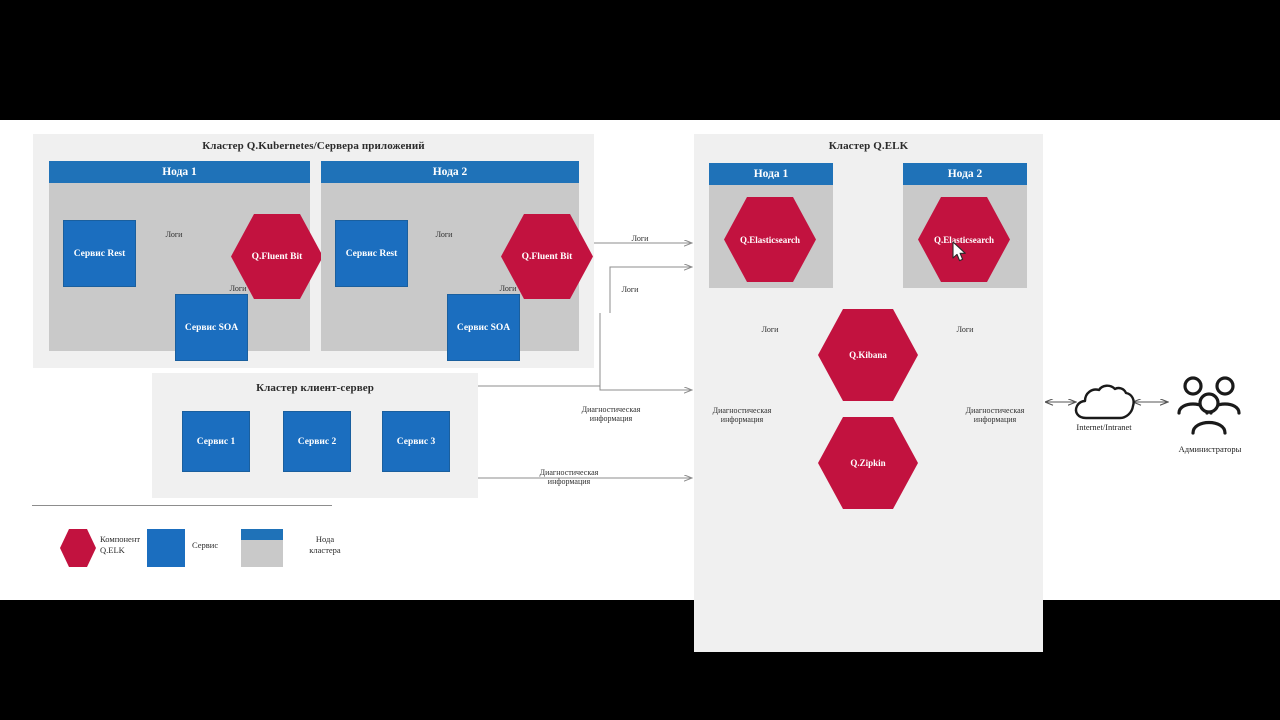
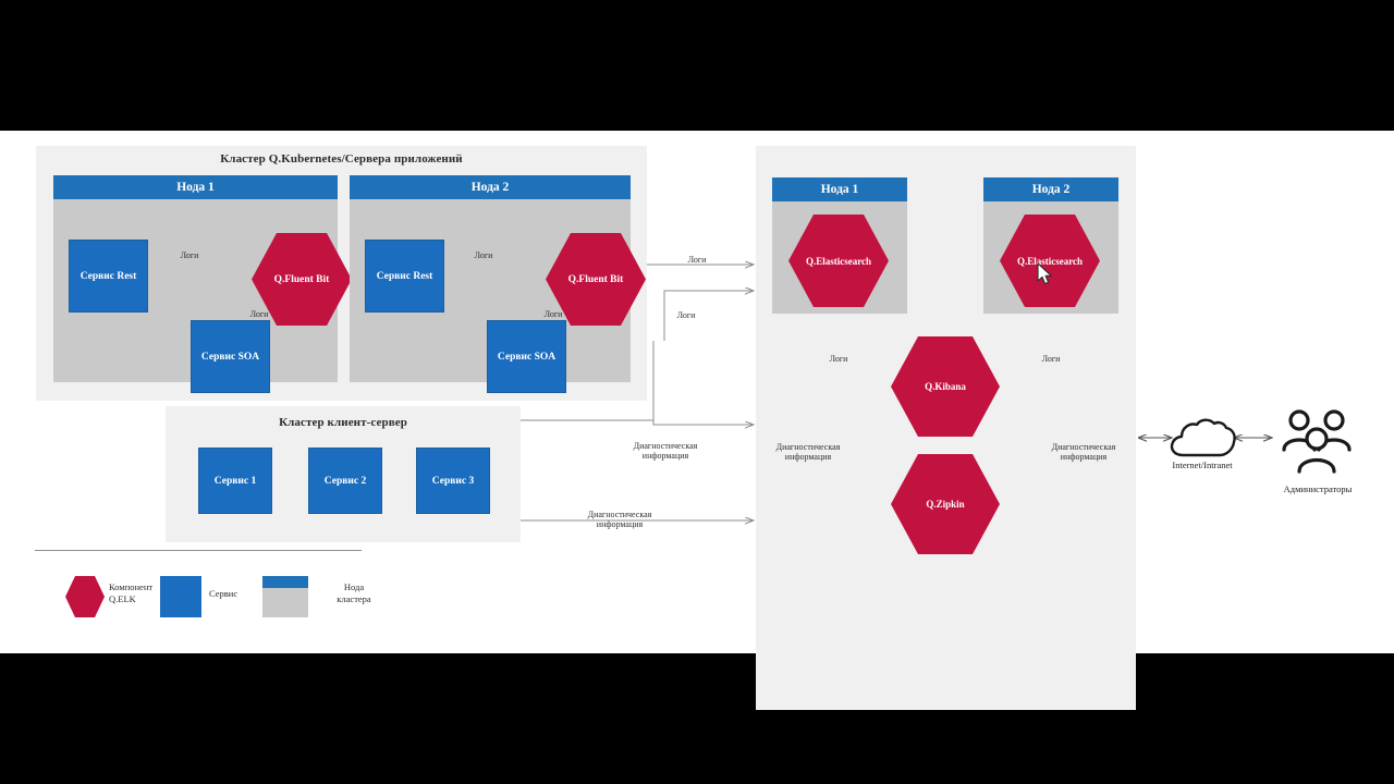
  Кластер Q.Kubernetes/Сервера приложений
  Нода 1
  Сервис Rest
  Сервис SOA
  Q.Fluent Bit
  Нода 2
  Сервис Rest
  Сервис SOA
  Q.Fluent Bit
  Логи
  Логи
  Логи
  Логи
  Кластер клиент-сервер
  Сервис 1
  Сервис 2
  Сервис 3
  Логи
  Логи
  Диагностическая информация
  Диагностическая информация
- Кластер Q.ELK
  Нода 1
  Q.Elasticsearch
  Нода 2
  Q.Elasticsearch
  Q.Kibana
  Q.Zipkin
  Логи
  Логи
  Диагностическая информация
  Диагностическая информация
  Internet/Intranet
  Администраторы
  Компонент
  Q.ELK
  Сервис
  Нода
  кластера
